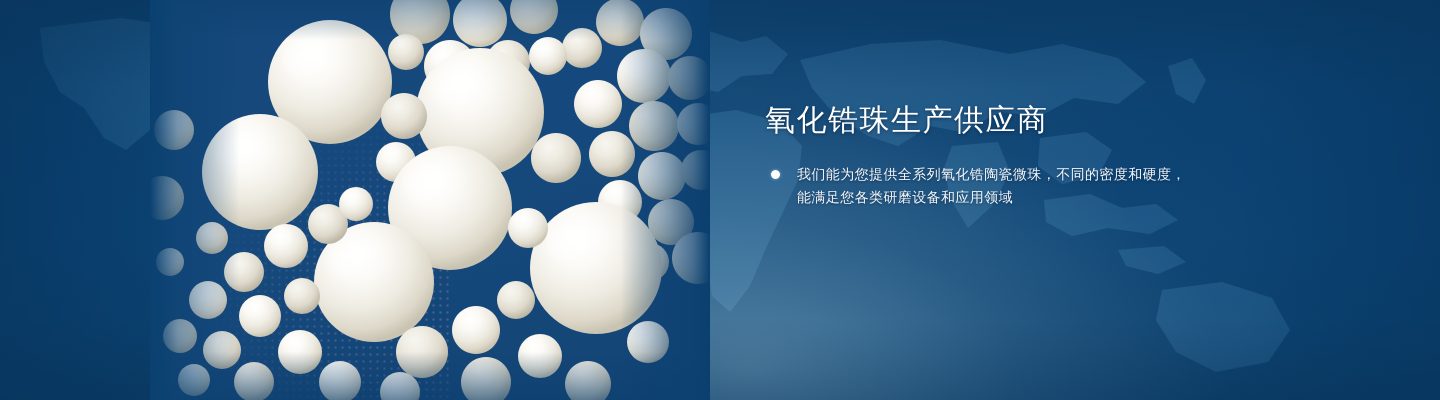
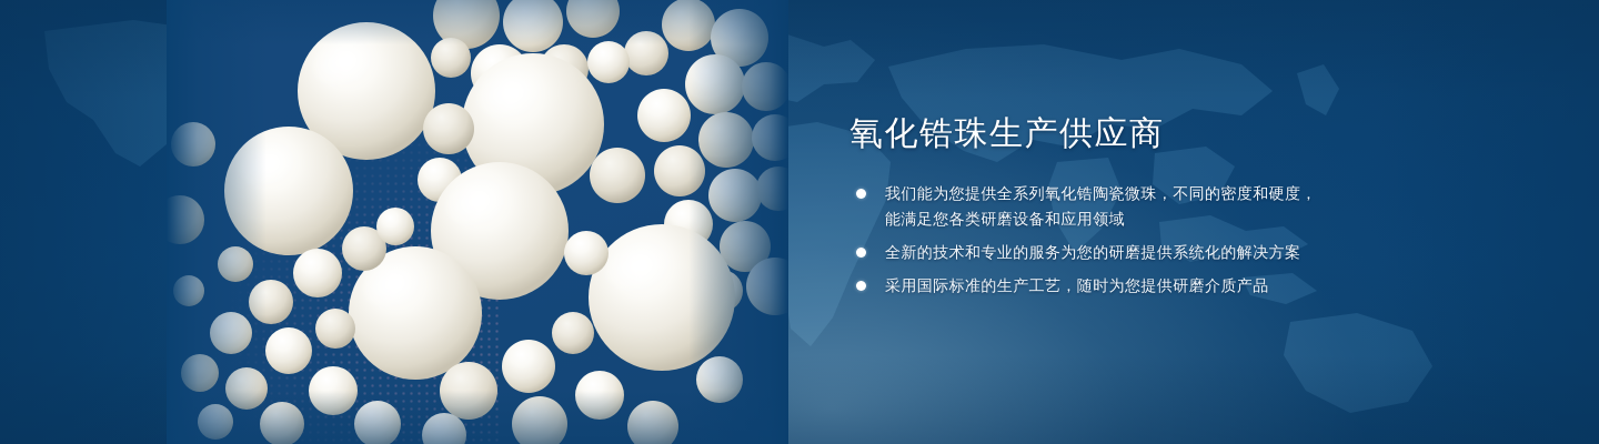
  氧化锆珠生产供应商
  我们能为您提供全系列氧化锆陶瓷微珠，不同的密度和硬度，
  能满足您各类研磨设备和应用领域
+ 全新的技术和专业的服务为您的研磨提供系统化的解决方案
+ 采用国际标准的生产工艺，随时为您提供研磨介质产品
